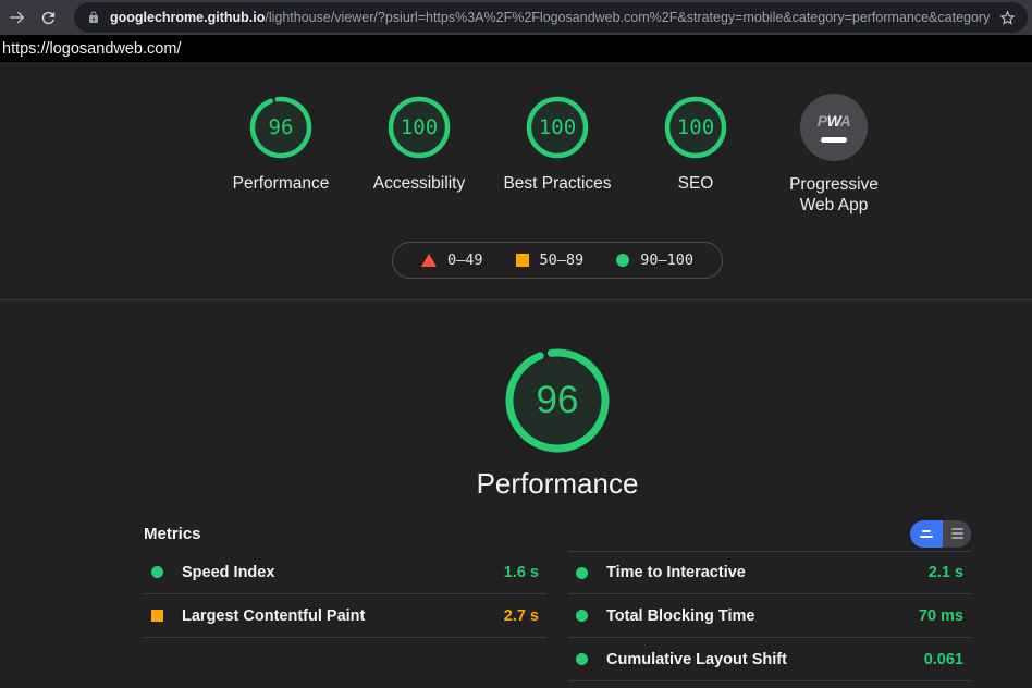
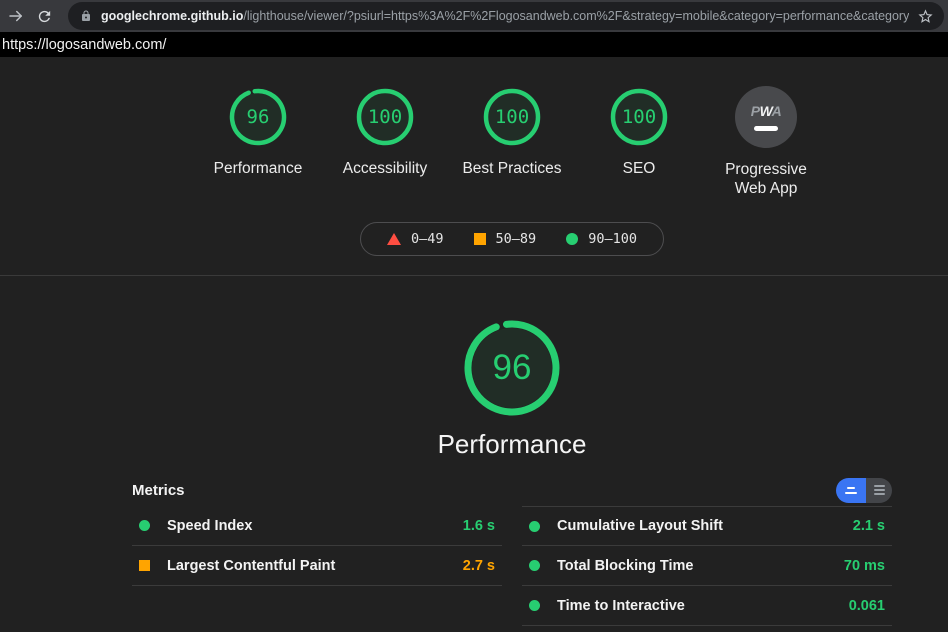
  googlechrome.github.io/lighthouse/viewer/?psiurl=https%3A%2F%2Flogosandweb.com%2F&strategy=mobile&category=performance&category
  https://logosandweb.com/
  96
  Performance
  100
  Accessibility
  100
  Best Practices
  100
  SEO
  PWA
  Progressive Web App
  0–49
  50–89
  90–100
  96
  Performance
  Metrics
  Speed Index
  1.6 s
  Largest Contentful Paint
  2.7 s
- Time to Interactive
+ Cumulative Layout Shift
  2.1 s
  Total Blocking Time
  70 ms
- Cumulative Layout Shift
+ Time to Interactive
  0.061
